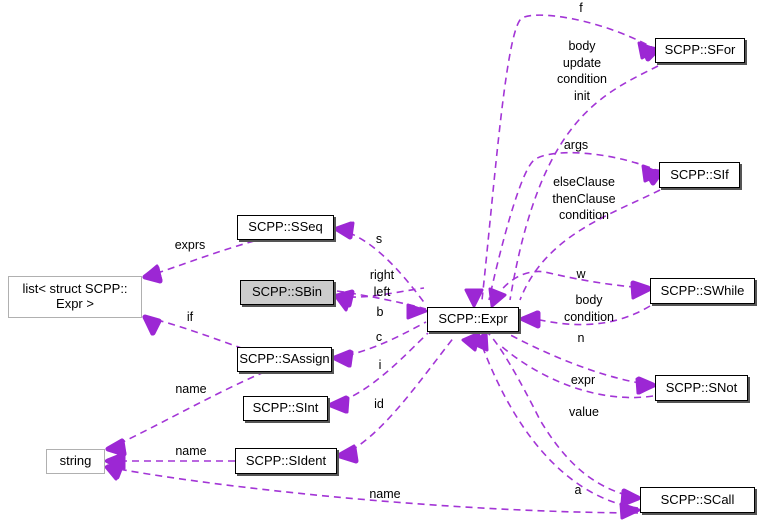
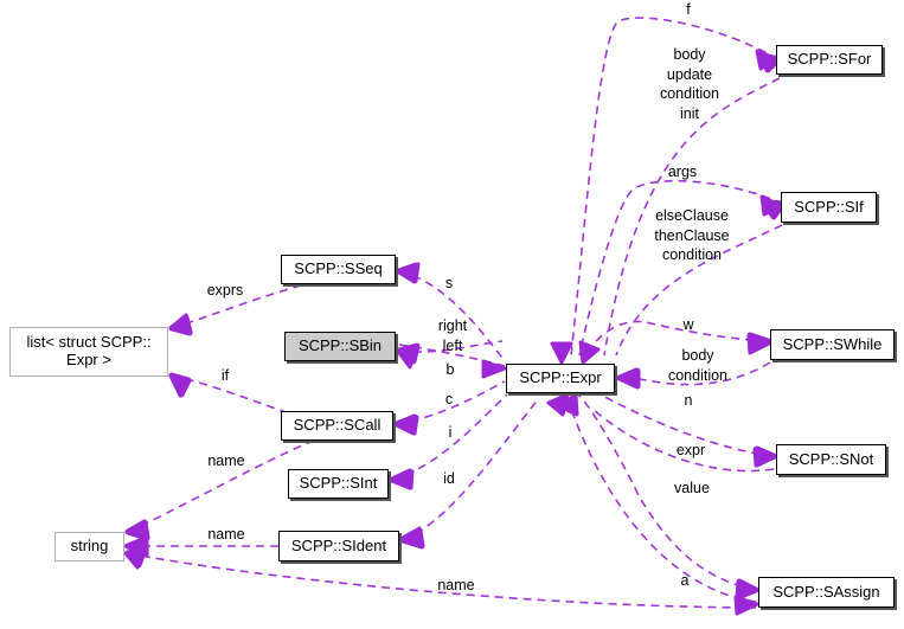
  list< struct SCPP::
  Expr >
  string
  SCPP::SSeq
  SCPP::SBin
- SCPP::SAssign
+ SCPP::SCall
  SCPP::SInt
  SCPP::SIdent
  SCPP::Expr
  SCPP::SFor
  SCPP::SIf
  SCPP::SWhile
  SCPP::SNot
- SCPP::SCall
+ SCPP::SAssign
  f
  body
  update
  condition
  init
  args
  elseClause
  thenClause
  condition
  exprs
  s
  right
  left
  w
  b
  body
  condition
  if
  c
  n
  i
  expr
  name
  id
  value
  name
  a
  name
